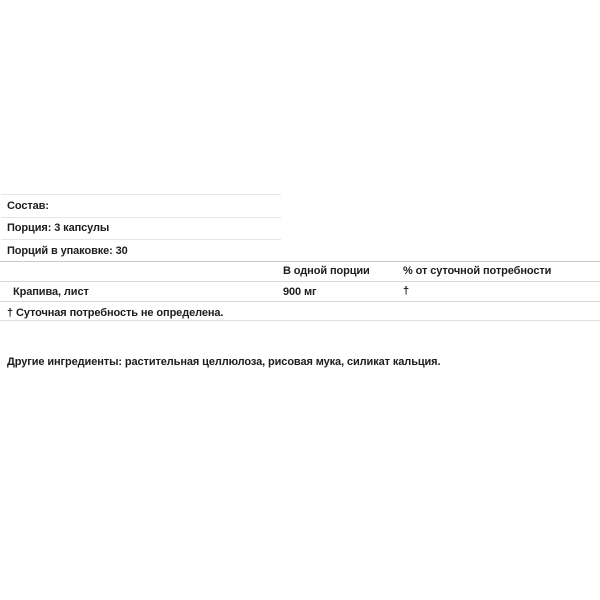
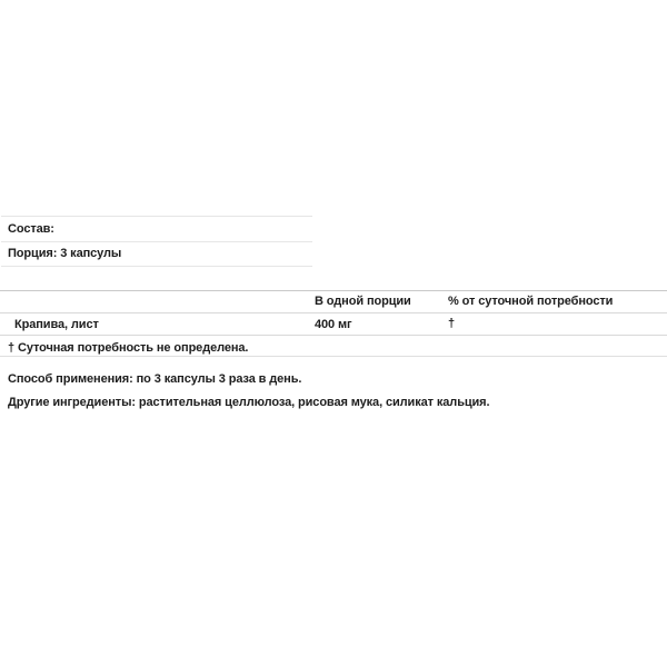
  Состав:
  Порция: 3 капсулы
- Порций в упаковке: 30
  В одной порции
  % от суточной потребности
  Крапива, лист
- 900 мг
+ 400 мг
  †
  † Суточная потребность не определена.
+ Способ применения: по 3 капсулы 3 раза в день.
  Другие ингредиенты: растительная целлюлоза, рисовая мука, силикат кальция.
